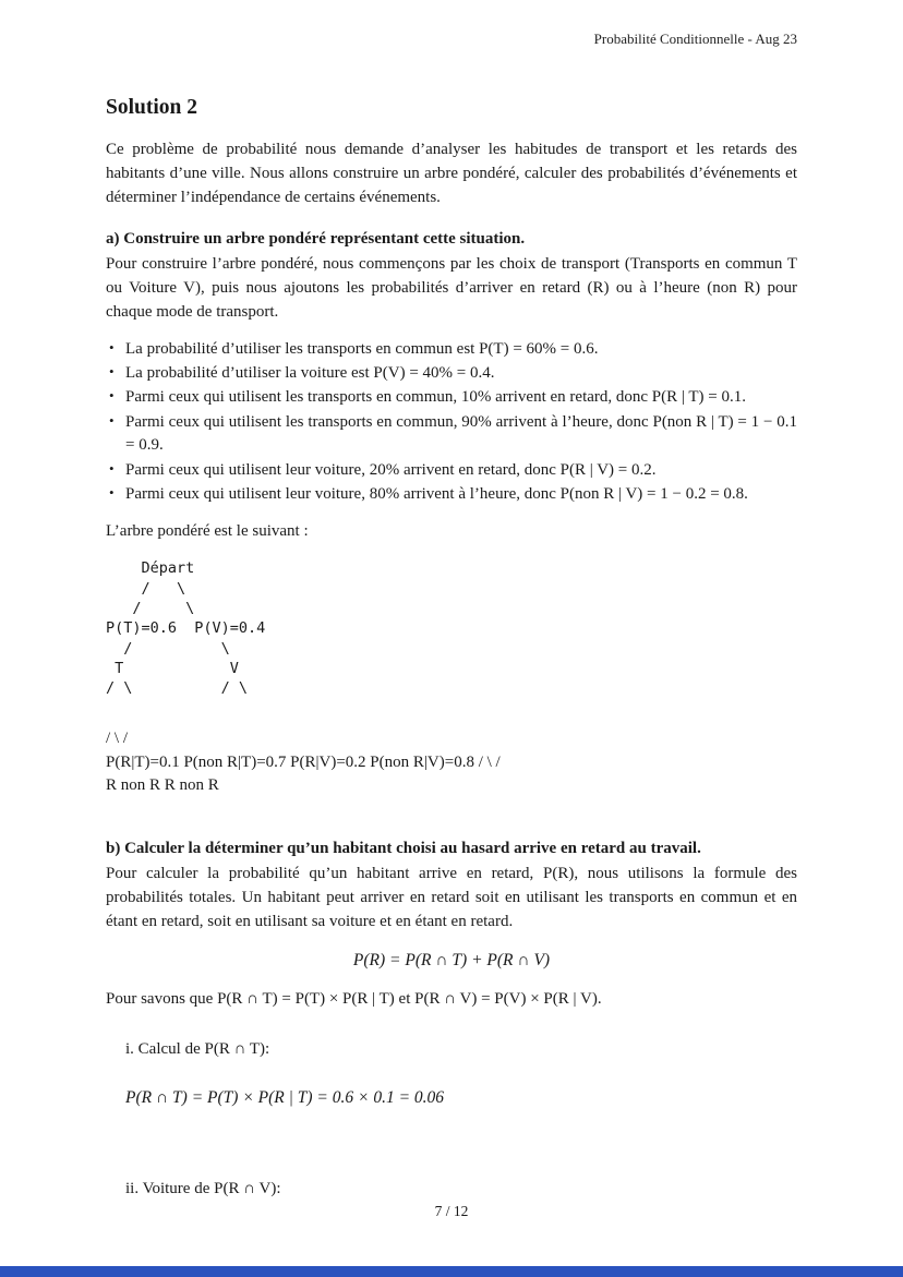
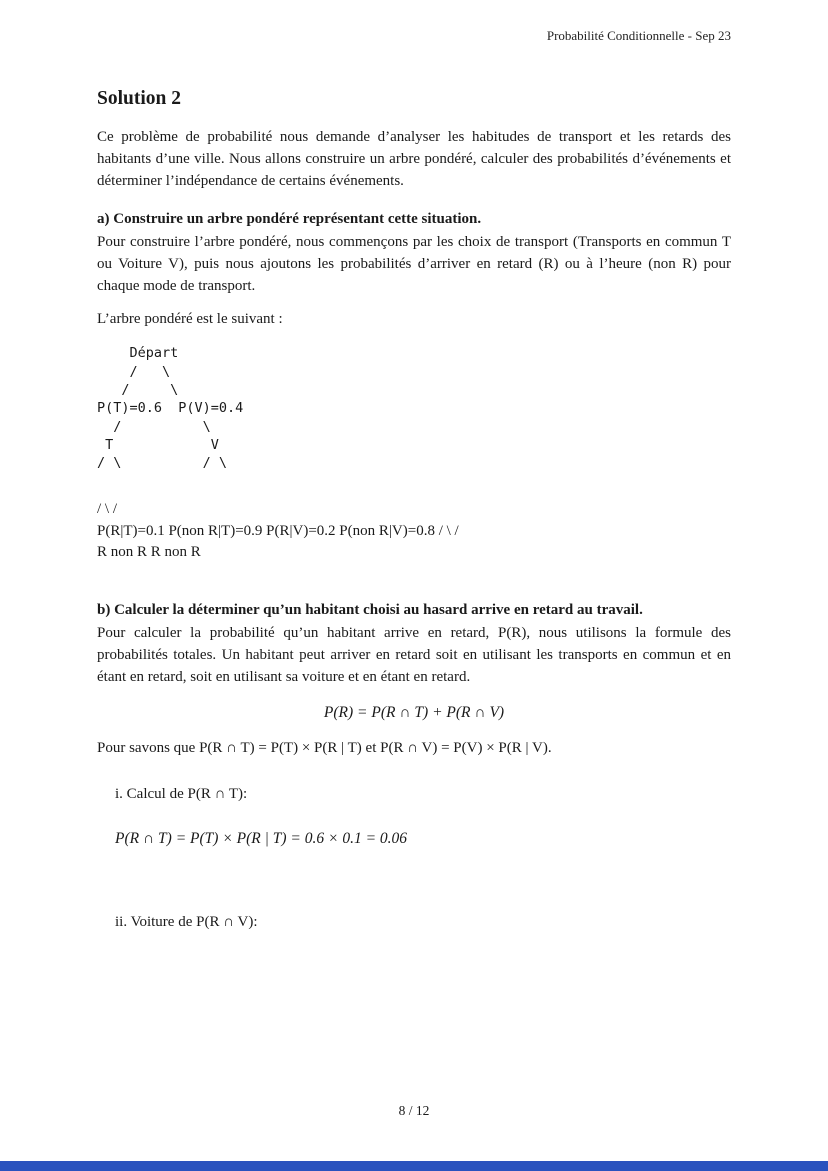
- Probabilité Conditionnelle - Aug 23
+ Probabilité Conditionnelle - Sep 23
  Solution 2
  Ce problème de probabilité nous demande d’analyser les habitudes de transport et les retards des habitants d’une ville. Nous allons construire un arbre pondéré, calculer des probabilités d’événements et déterminer l’indépendance de certains événements.
  a) Construire un arbre pondéré représentant cette situation.
  Pour construire l’arbre pondéré, nous commençons par les choix de transport (Transports en commun T ou Voiture V), puis nous ajoutons les probabilités d’arriver en retard (R) ou à l’heure (non R) pour chaque mode de transport.
- La probabilité d’utiliser les transports en commun est P(T) = 60% = 0.6.
- La probabilité d’utiliser la voiture est P(V) = 40% = 0.4.
- Parmi ceux qui utilisent les transports en commun, 10% arrivent en retard, donc P(R | T) = 0.1.
- Parmi ceux qui utilisent les transports en commun, 90% arrivent à l’heure, donc P(non R | T) = 1 − 0.1 = 0.9.
- Parmi ceux qui utilisent leur voiture, 20% arrivent en retard, donc P(R | V) = 0.2.
- Parmi ceux qui utilisent leur voiture, 80% arrivent à l’heure, donc P(non R | V) = 1 − 0.2 = 0.8.
  L’arbre pondéré est le suivant :
  Départ
  / \
  / \
  P(T)=0.6 P(V)=0.4
  / \
  T V
  / \ / \
  / \ /
- P(R|T)=0.1 P(non R|T)=0.7 P(R|V)=0.2 P(non R|V)=0.8 / \ /
+ P(R|T)=0.1 P(non R|T)=0.9 P(R|V)=0.2 P(non R|V)=0.8 / \ /
  R non R R non R
  b) Calculer la déterminer qu’un habitant choisi au hasard arrive en retard au travail.
  Pour calculer la probabilité qu’un habitant arrive en retard, P(R), nous utilisons la formule des probabilités totales. Un habitant peut arriver en retard soit en utilisant les transports en commun et en étant en retard, soit en utilisant sa voiture et en étant en retard.
  P(R) = P(R ∩ T) + P(R ∩ V)
  Pour savons que P(R ∩ T) = P(T) × P(R | T) et P(R ∩ V) = P(V) × P(R | V).
  i. Calcul de P(R ∩ T):
  P(R ∩ T) = P(T) × P(R | T) = 0.6 × 0.1 = 0.06
  ii. Voiture de P(R ∩ V):
- 7 / 12
+ 8 / 12
